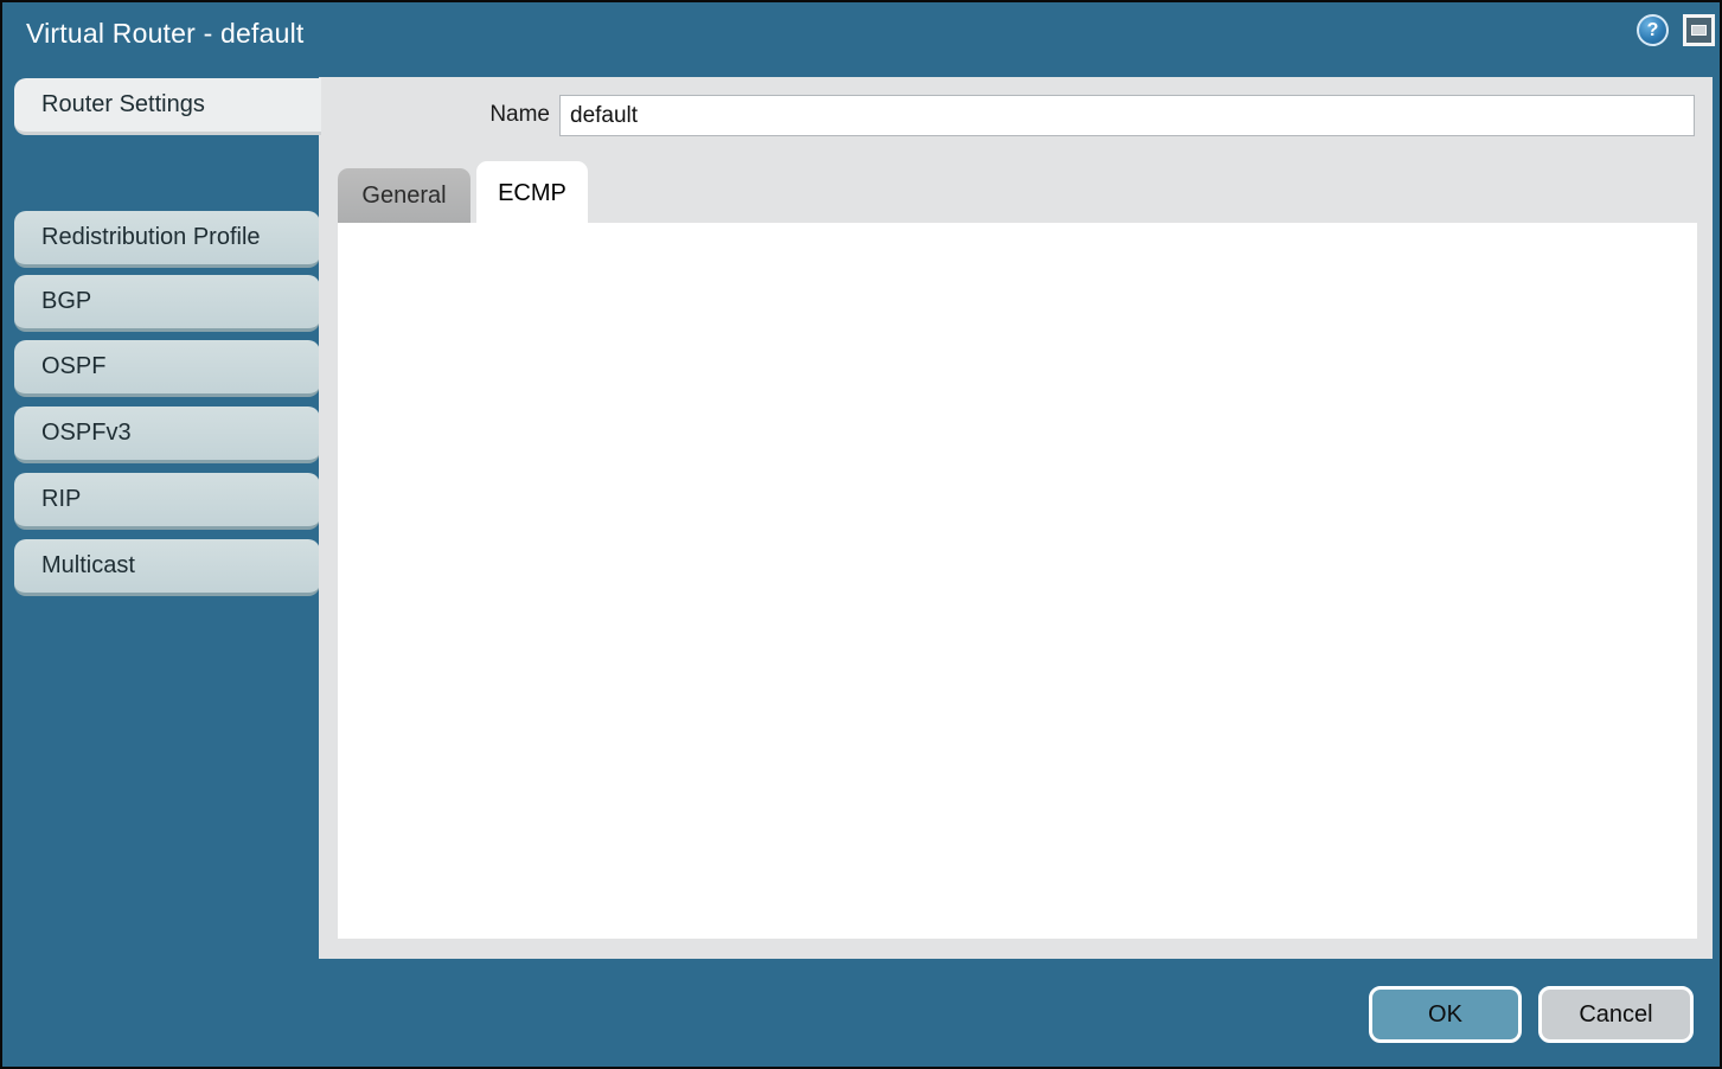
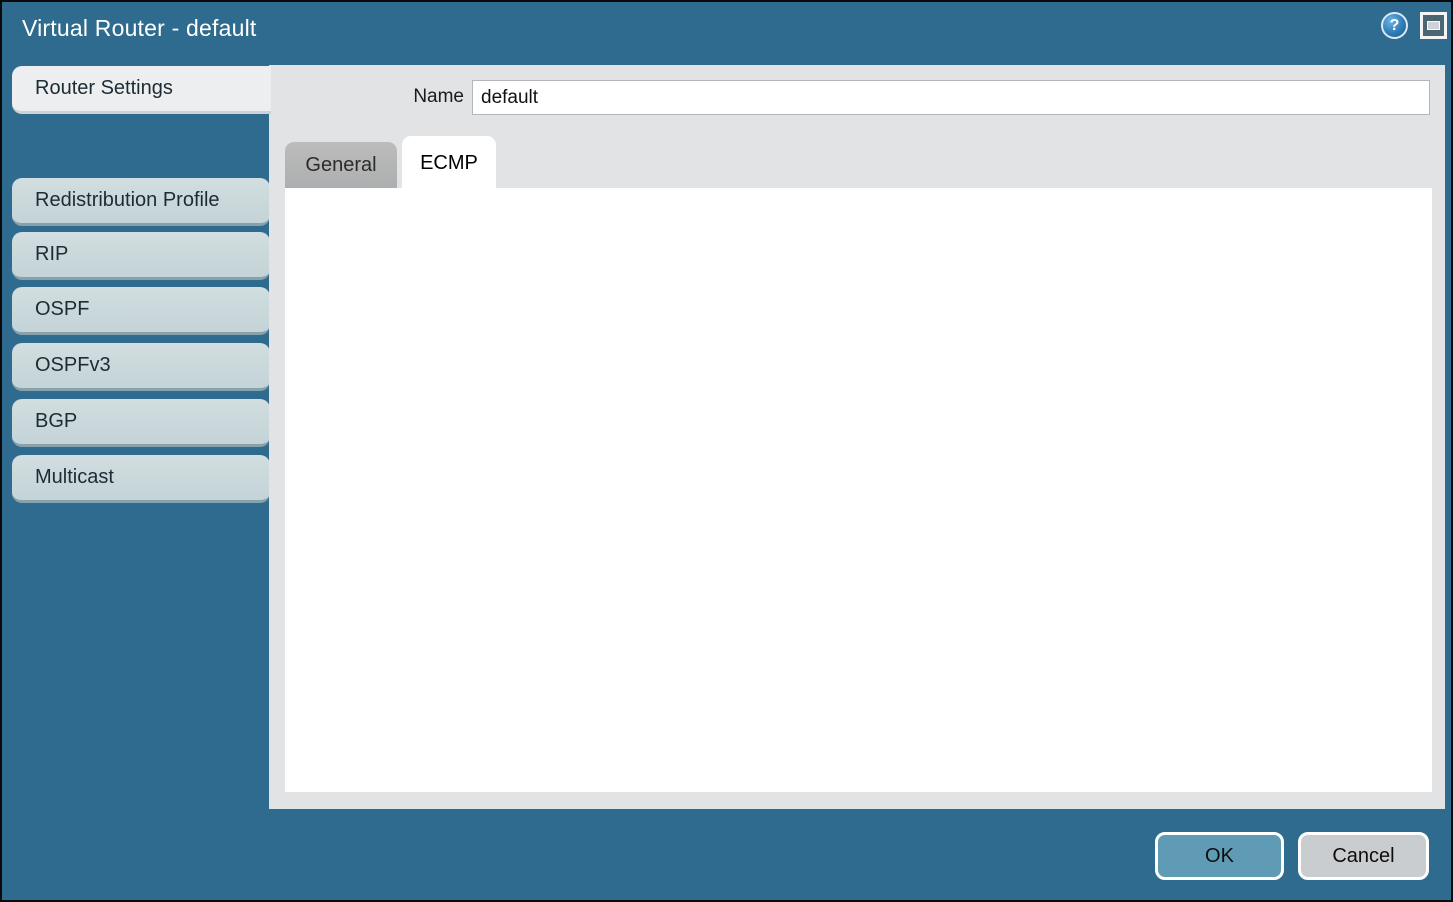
  Virtual Router - default
  ?
  Router Settings
  Redistribution Profile
- BGP
+ RIP
  OSPF
  OSPFv3
- RIP
+ BGP
  Multicast
  Name
  default
  General
  ECMP
  OK
  Cancel
